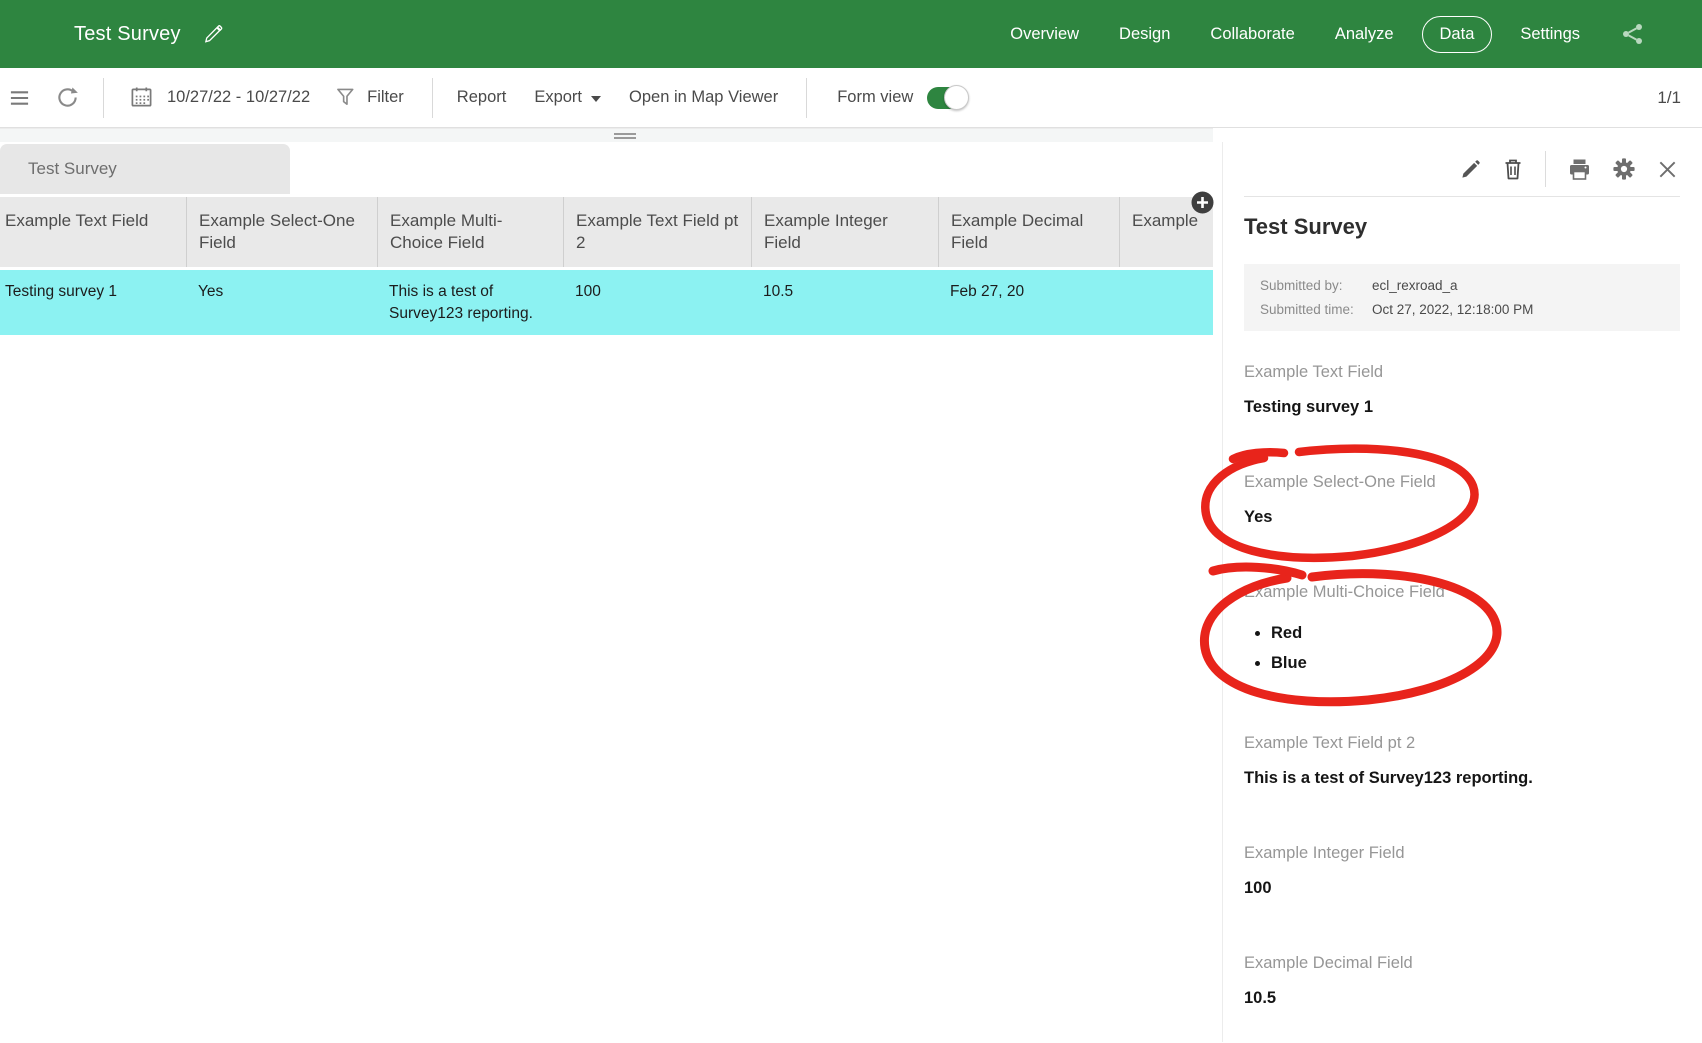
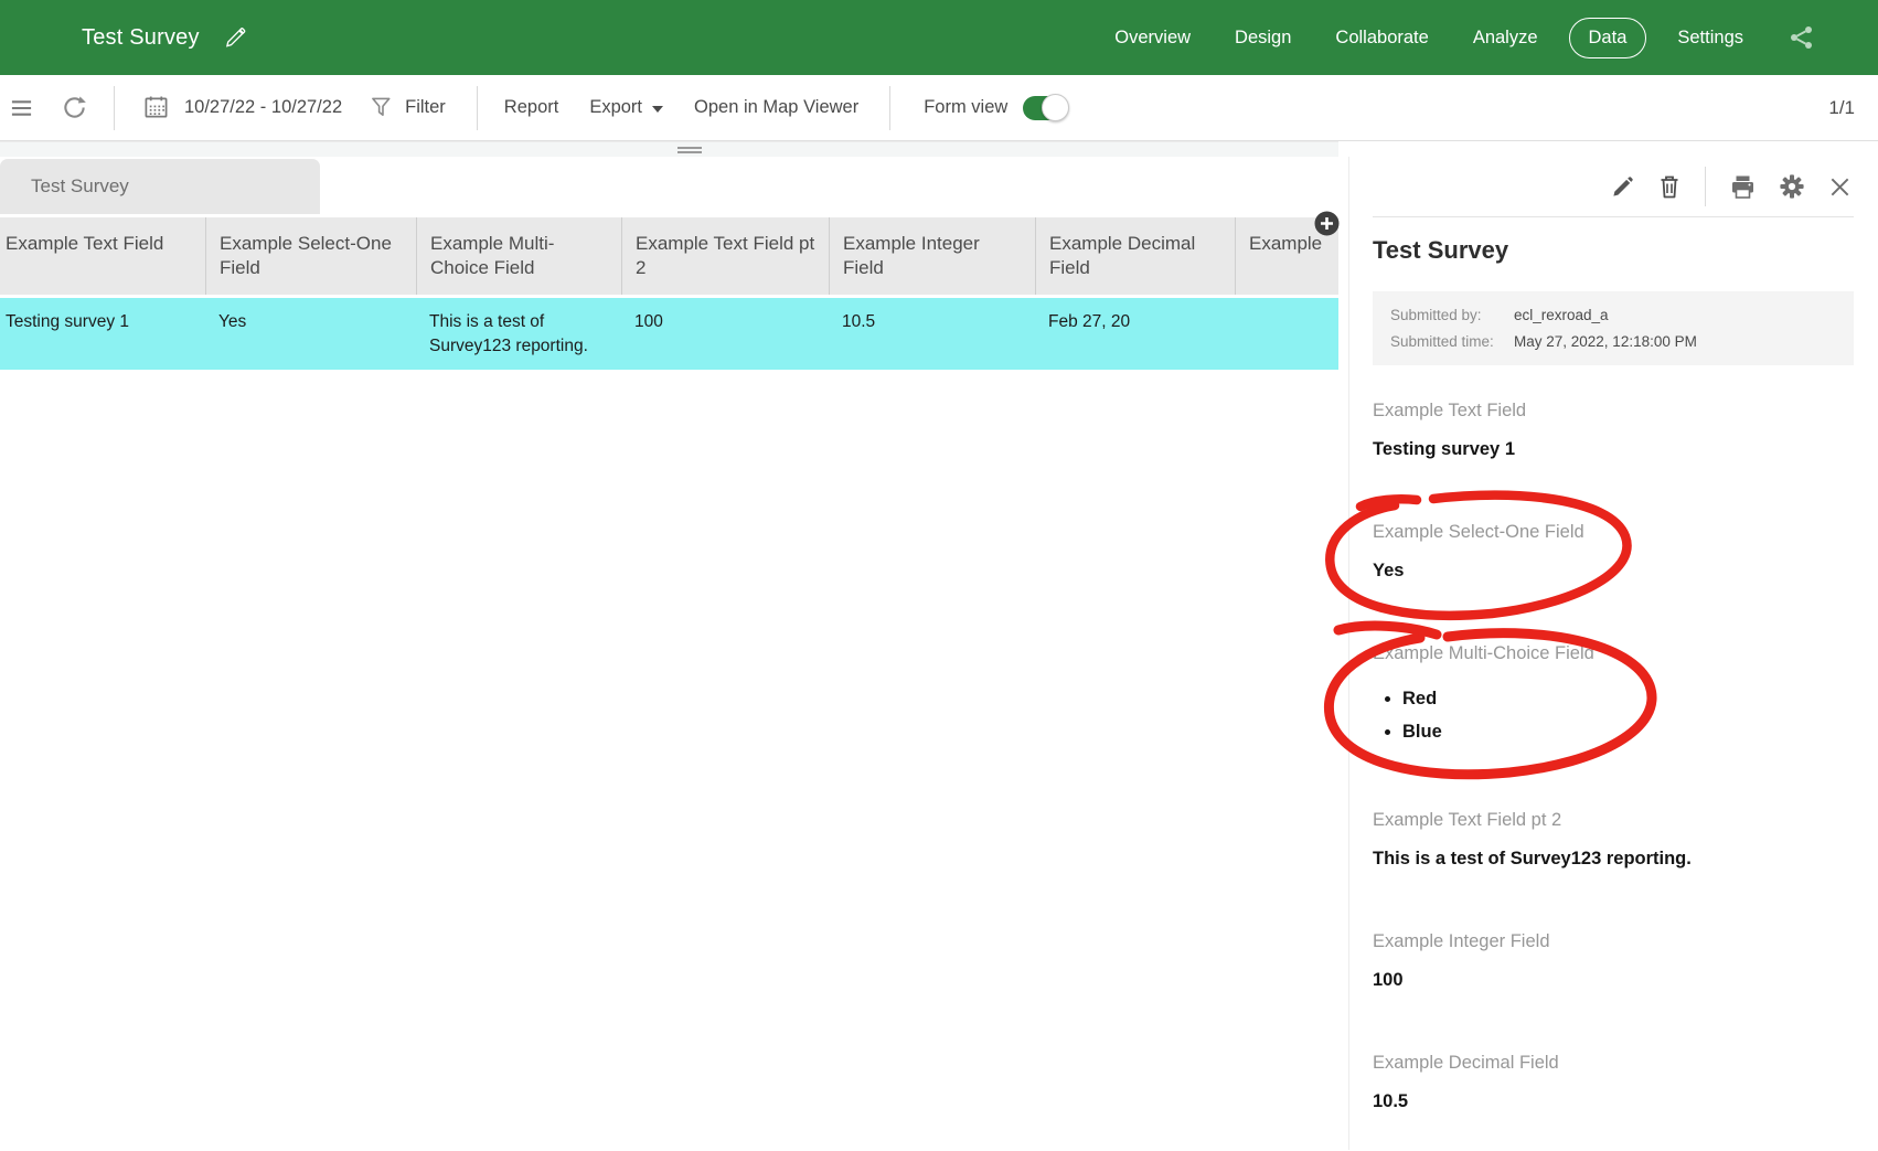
  Test Survey
  Overview
  Design
  Collaborate
  Analyze
  Data
  Settings
  10/27/22 - 10/27/22
  Filter
  Report
  Export
  Open in Map Viewer
  Form view
  1/1
  Test Survey
  Example Text Field
  Example Select-One Field
  Example Multi-Choice Field
  Example Text Field pt 2
  Example Integer Field
  Example Decimal Field
  Example
  Testing survey 1
  Yes
  This is a test of Survey123 reporting.
  100
  10.5
  Feb 27, 20
  Test Survey
  Submitted by:
  ecl_rexroad_a
  Submitted time:
- Oct 27, 2022, 12:18:00 PM
+ May 27, 2022, 12:18:00 PM
  Example Text Field
  Testing survey 1
  Example Select-One Field
  Yes
  xample Multi-Choice Field
  Red
  Blue
  Example Text Field pt 2
  This is a test of Survey123 reporting.
  Example Integer Field
  100
  Example Decimal Field
  10.5
